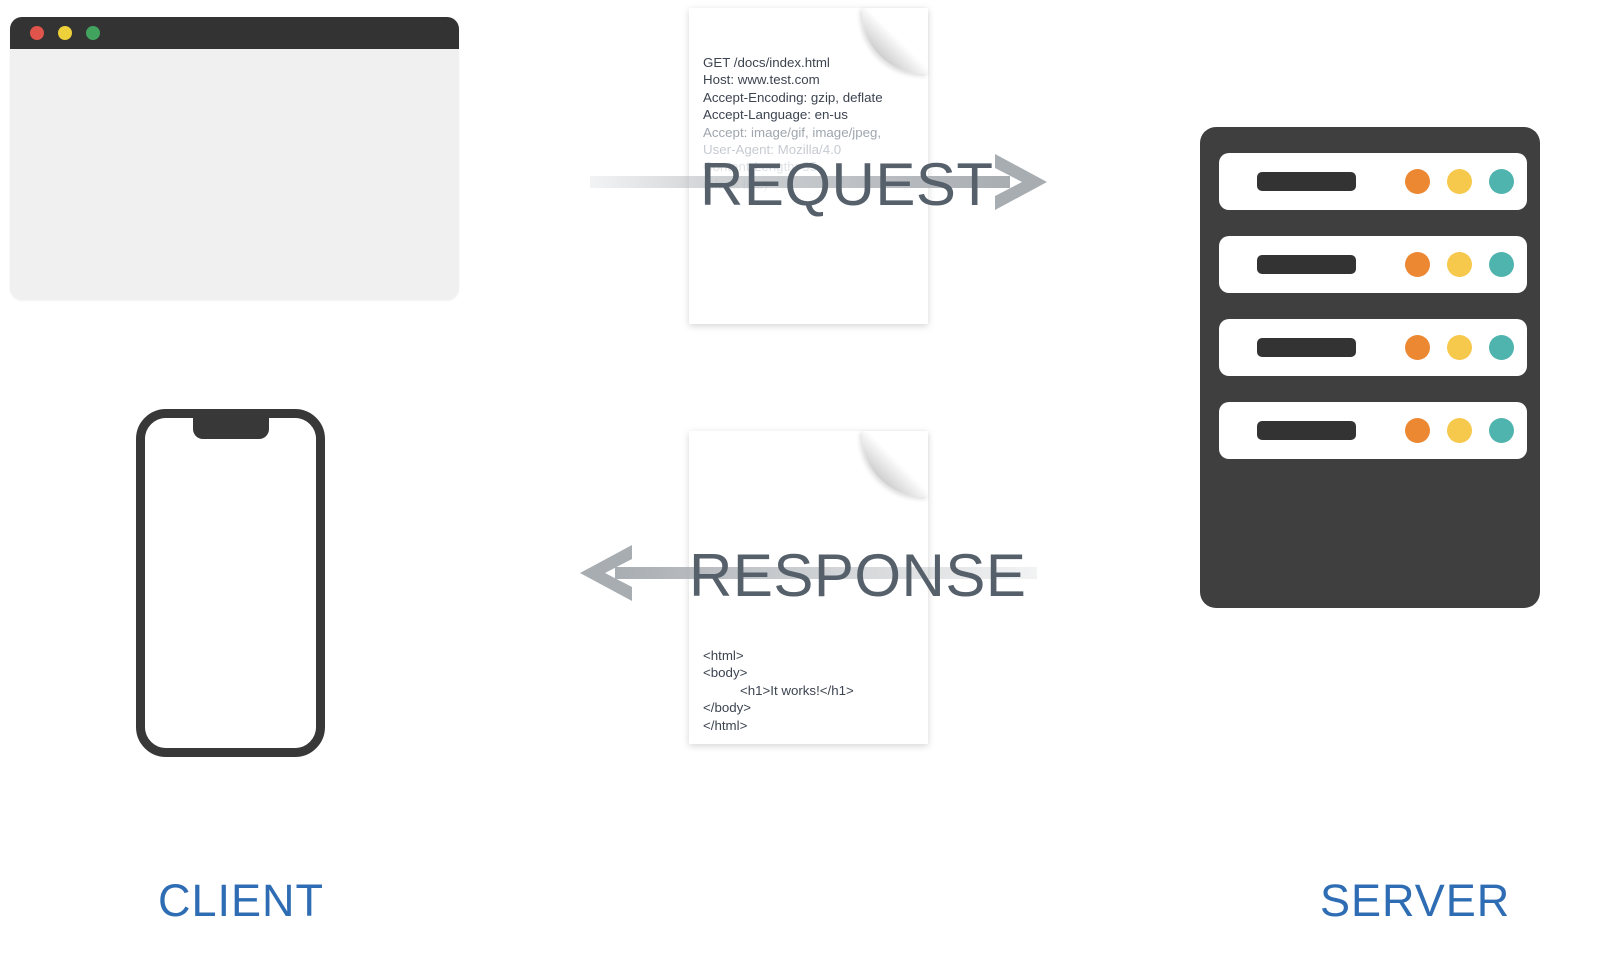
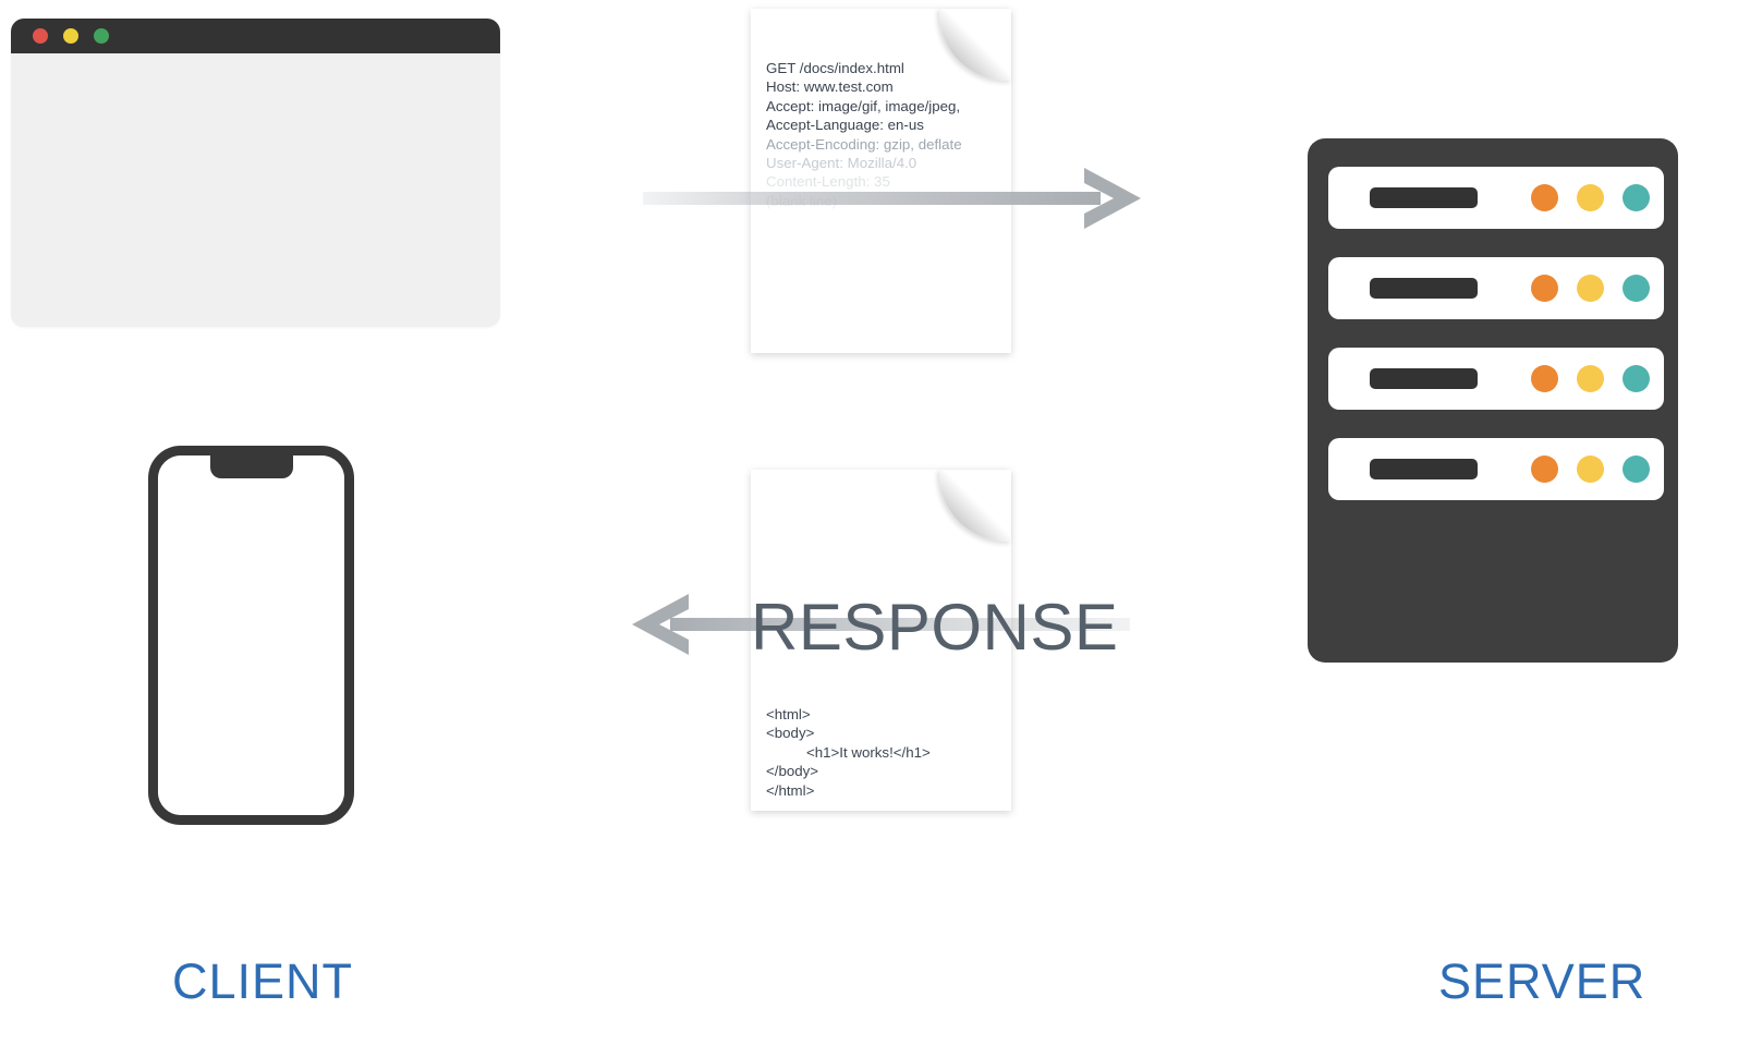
  GET /docs/index.html
  Host: www.test.com
- Accept-Encoding: gzip, deflate
+ Accept: image/gif, image/jpeg,
  Accept-Language: en-us
- Accept: image/gif, image/jpeg,
+ Accept-Encoding: gzip, deflate
  User-Agent: Mozilla/4.0
  Content-Length: 35
  <html>
  <body>
  <h1>It works!</h1>
  </body>
  </html>
- REQUEST
  RESPONSE
  CLIENT
  SERVER
